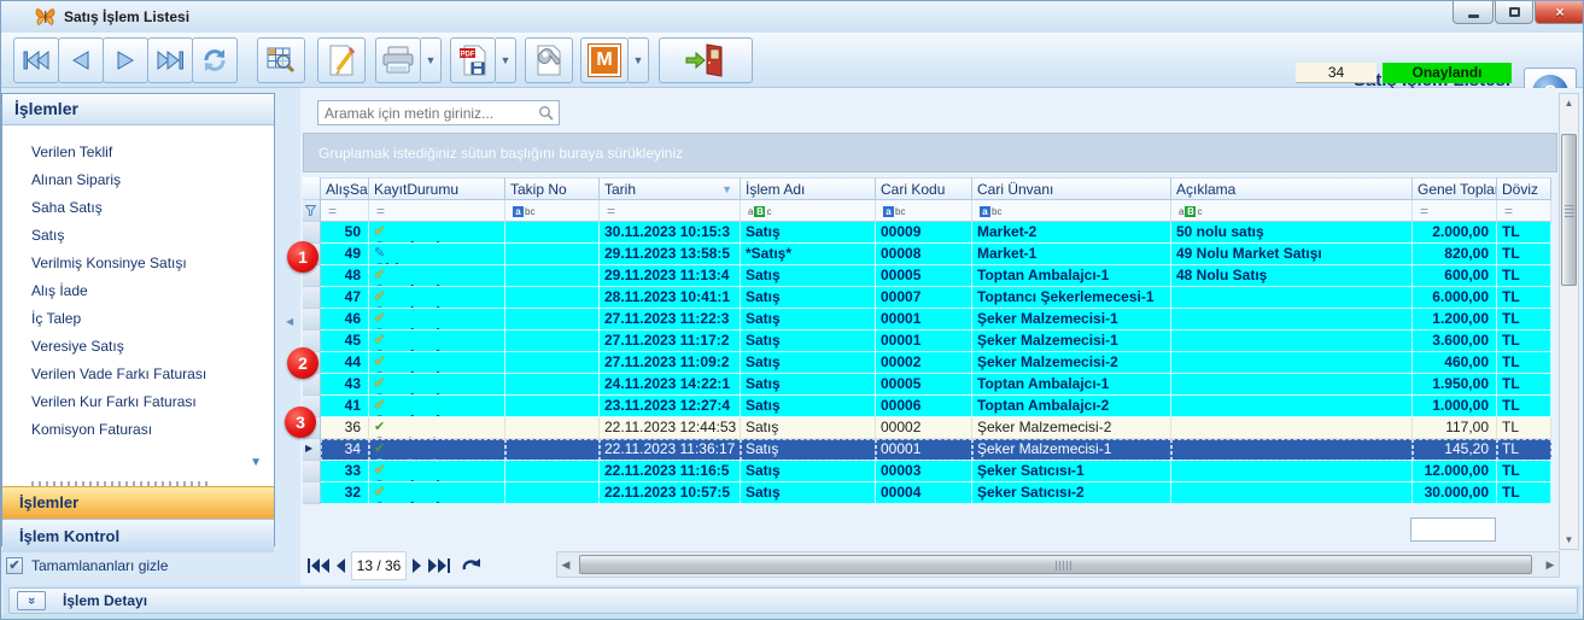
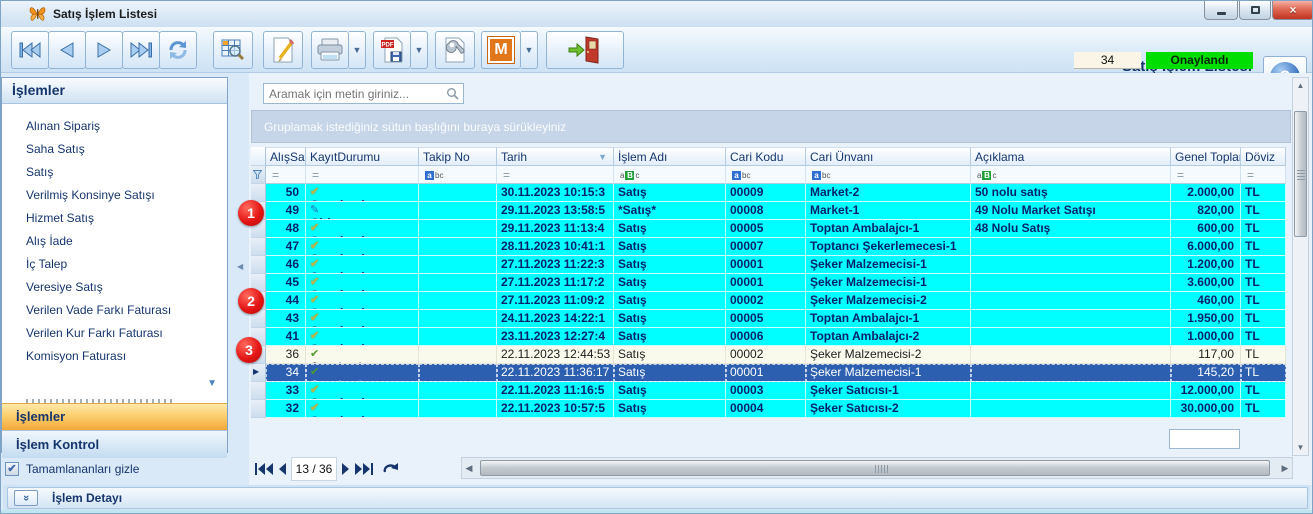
  Satış İşlem Listesi
  ×
  ▼
  ▼
  M
  ▼
  34
  Onaylandı
  İşlemler
- Verilen Teklif
  Alınan Sipariş
  Saha Satış
  Satış
  Verilmiş Konsinye Satışı
+ Hizmet Satış
  Alış İade
  İç Talep
  Veresiye Satış
  Verilen Vade Farkı Faturası
  Verilen Kur Farkı Faturası
  Komisyon Faturası
  ▼
  İşlemler
  İşlem Kontrol
  ✔
  Tamamlananları gizle
  ◀
  Aramak için metin giriniz...
  Gruplamak istediğiniz sütun başlığını buraya sürükleyiniz
  KayıtDurumu
  Takip No
  Tarih
  ▼
  İşlem Adı
  Cari Kodu
  Cari Ünvanı
  Açıklama
  Genel Topla
  Döviz
  =
  =
  a
  bc
  =
  a
  B
  c
  a
  bc
  a
  bc
  a
  B
  c
  =
  =
  50
  ✔
  30.11.2023 10:15:3
  Satış
  00009
  Market-2
  50 nolu satış
  2.000,00
  TL
  49
  ✎
  29.11.2023 13:58:5
  *Satış*
  00008
  Market-1
  49 Nolu Market Satışı
  820,00
  TL
  48
  ✔
  29.11.2023 11:13:4
  Satış
  00005
  Toptan Ambalajcı-1
  48 Nolu Satış
  600,00
  TL
  47
  ✔
  28.11.2023 10:41:1
  Satış
  00007
  Toptancı Şekerlemecesi-1
  6.000,00
  TL
  46
  ✔
  27.11.2023 11:22:3
  Satış
  00001
  Şeker Malzemecisi-1
  1.200,00
  TL
  45
  ✔
  27.11.2023 11:17:2
  Satış
  00001
  Şeker Malzemecisi-1
  3.600,00
  TL
  44
  ✔
  27.11.2023 11:09:2
  Satış
  00002
  Şeker Malzemecisi-2
  460,00
  TL
  43
  ✔
  24.11.2023 14:22:1
  Satış
  00005
  Toptan Ambalajcı-1
  1.950,00
  TL
  41
  ✔
  23.11.2023 12:27:4
  Satış
  00006
  Toptan Ambalajcı-2
  1.000,00
  TL
  36
  ✔
  22.11.2023 12:44:53
  Satış
  00002
  Şeker Malzemecisi-2
  117,00
  TL
  ▶
  34
  ✔
  22.11.2023 11:36:17
  Satış
  00001
  Şeker Malzemecisi-1
  145,20
  TL
  33
  ✔
  22.11.2023 11:16:5
  Satış
  00003
  Şeker Satıcısı-1
  12.000,00
  TL
  32
  ✔
  22.11.2023 10:57:5
  Satış
  00004
  Şeker Satıcısı-2
  30.000,00
  TL
  13 / 36
  ◀
  ▶
  ▲
  ▼
  İşlem Detayı
  1
  2
  3
